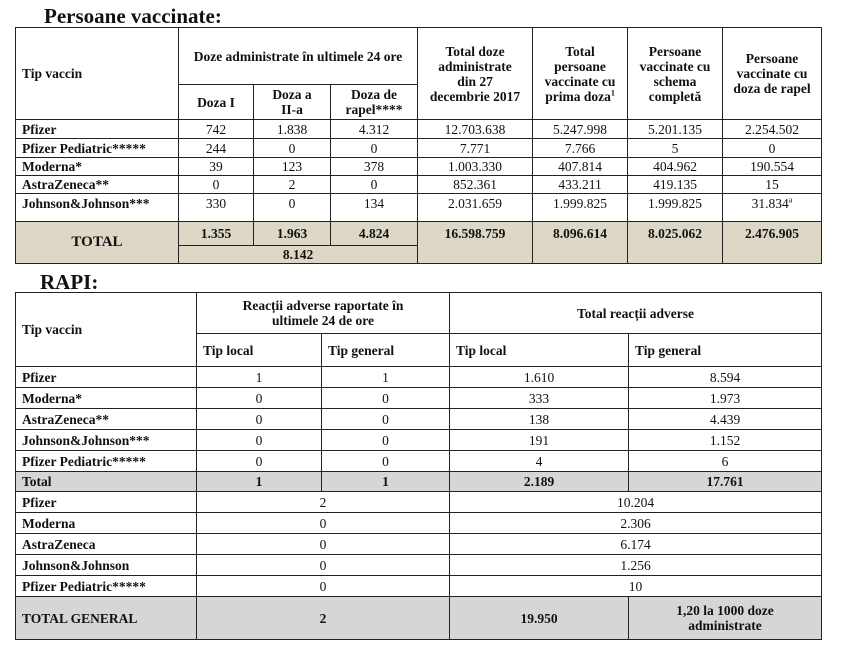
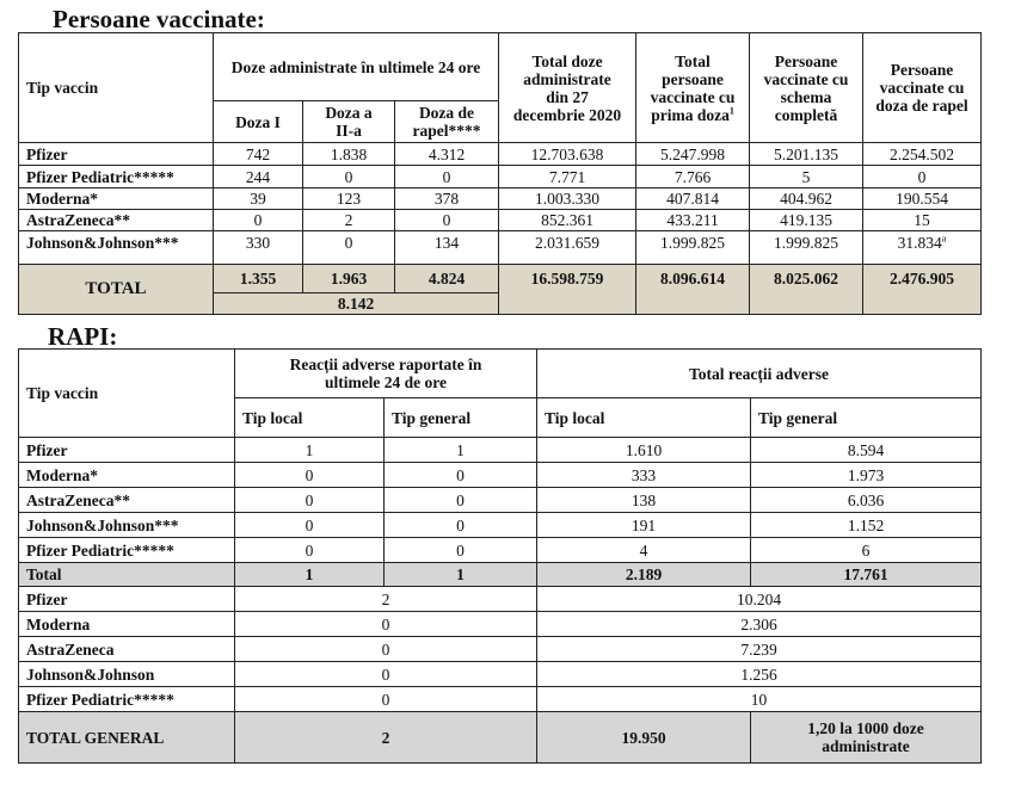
  Persoane vaccinate:
- Tip vaccin	Doze administrate în ultimele 24 ore	Total doze administrate din 27 decembrie 2017	Total persoane vaccinate cu prima doza1	Persoane vaccinate cu schema completă	Persoane vaccinate cu doza de rapel
+ Tip vaccin	Doze administrate în ultimele 24 ore	Total doze administrate din 27 decembrie 2020	Total persoane vaccinate cu prima doza1	Persoane vaccinate cu schema completă	Persoane vaccinate cu doza de rapel
  Doza I	Doza a II-a	Doza de rapel****
  Pfizer	742	1.838	4.312	12.703.638	5.247.998	5.201.135	2.254.502
  Pfizer Pediatric*****	244	0	0	7.771	7.766	5	0
  Moderna*	39	123	378	1.003.330	407.814	404.962	190.554
  AstraZeneca**	0	2	0	852.361	433.211	419.135	15
  Johnson&Johnson***	330	0	134	2.031.659	1.999.825	1.999.825	31.834a
  TOTAL	1.355	1.963	4.824	16.598.759	8.096.614	8.025.062	2.476.905
  8.142
  RAPI:
  Tip vaccin	Reacții adverse raportate în ultimele 24 de ore	Total reacții adverse
  Tip local	Tip general	Tip local	Tip general
  Pfizer	1	1	1.610	8.594
  Moderna*	0	0	333	1.973
- AstraZeneca**	0	0	138	4.439
+ AstraZeneca**	0	0	138	6.036
  Johnson&Johnson***	0	0	191	1.152
  Pfizer Pediatric*****	0	0	4	6
  Total	1	1	2.189	17.761
  Pfizer	2	10.204
  Moderna	0	2.306
- AstraZeneca	0	6.174
+ AstraZeneca	0	7.239
  Johnson&Johnson	0	1.256
  Pfizer Pediatric*****	0	10
  TOTAL GENERAL	2	19.950	1,20 la 1000 doze administrate
